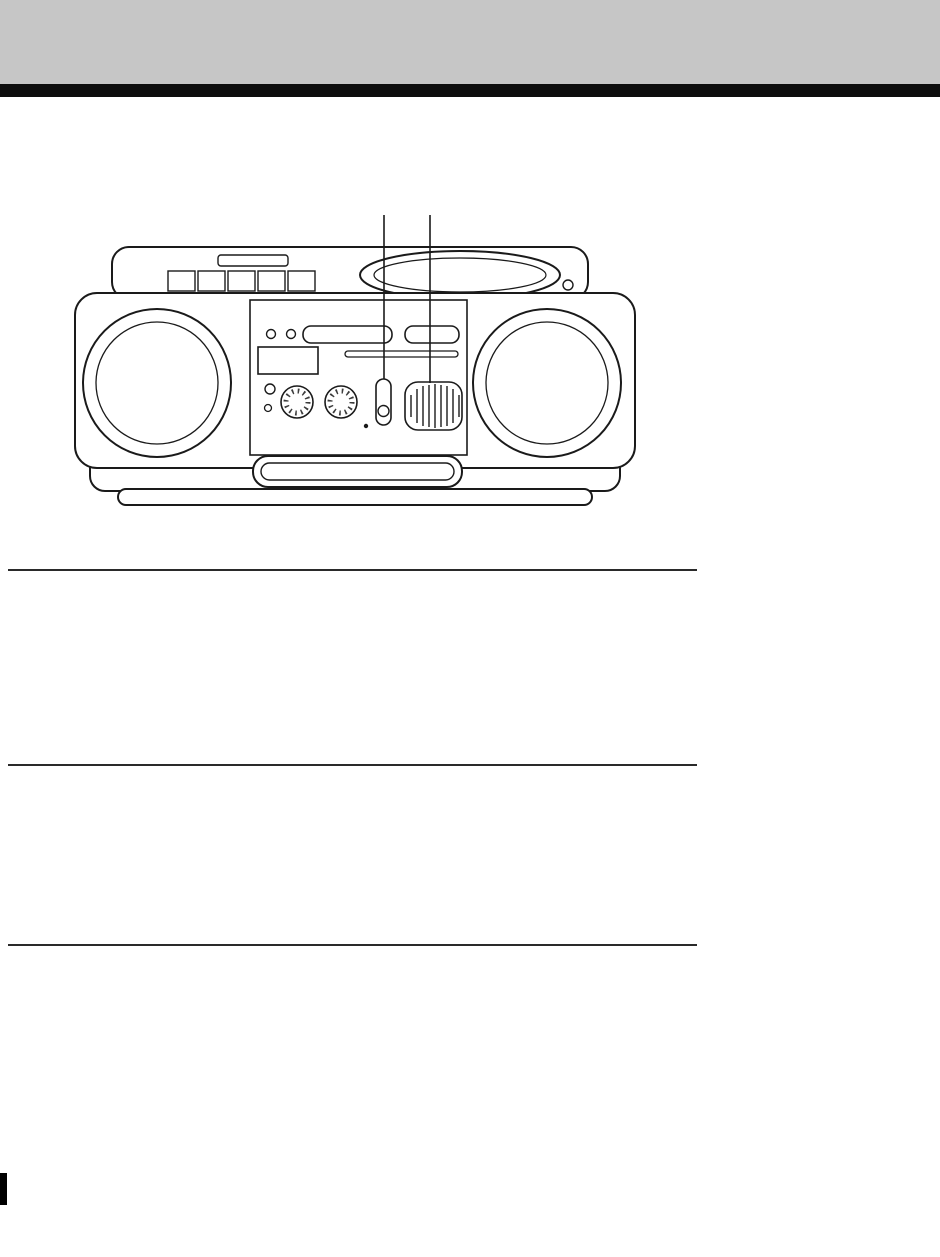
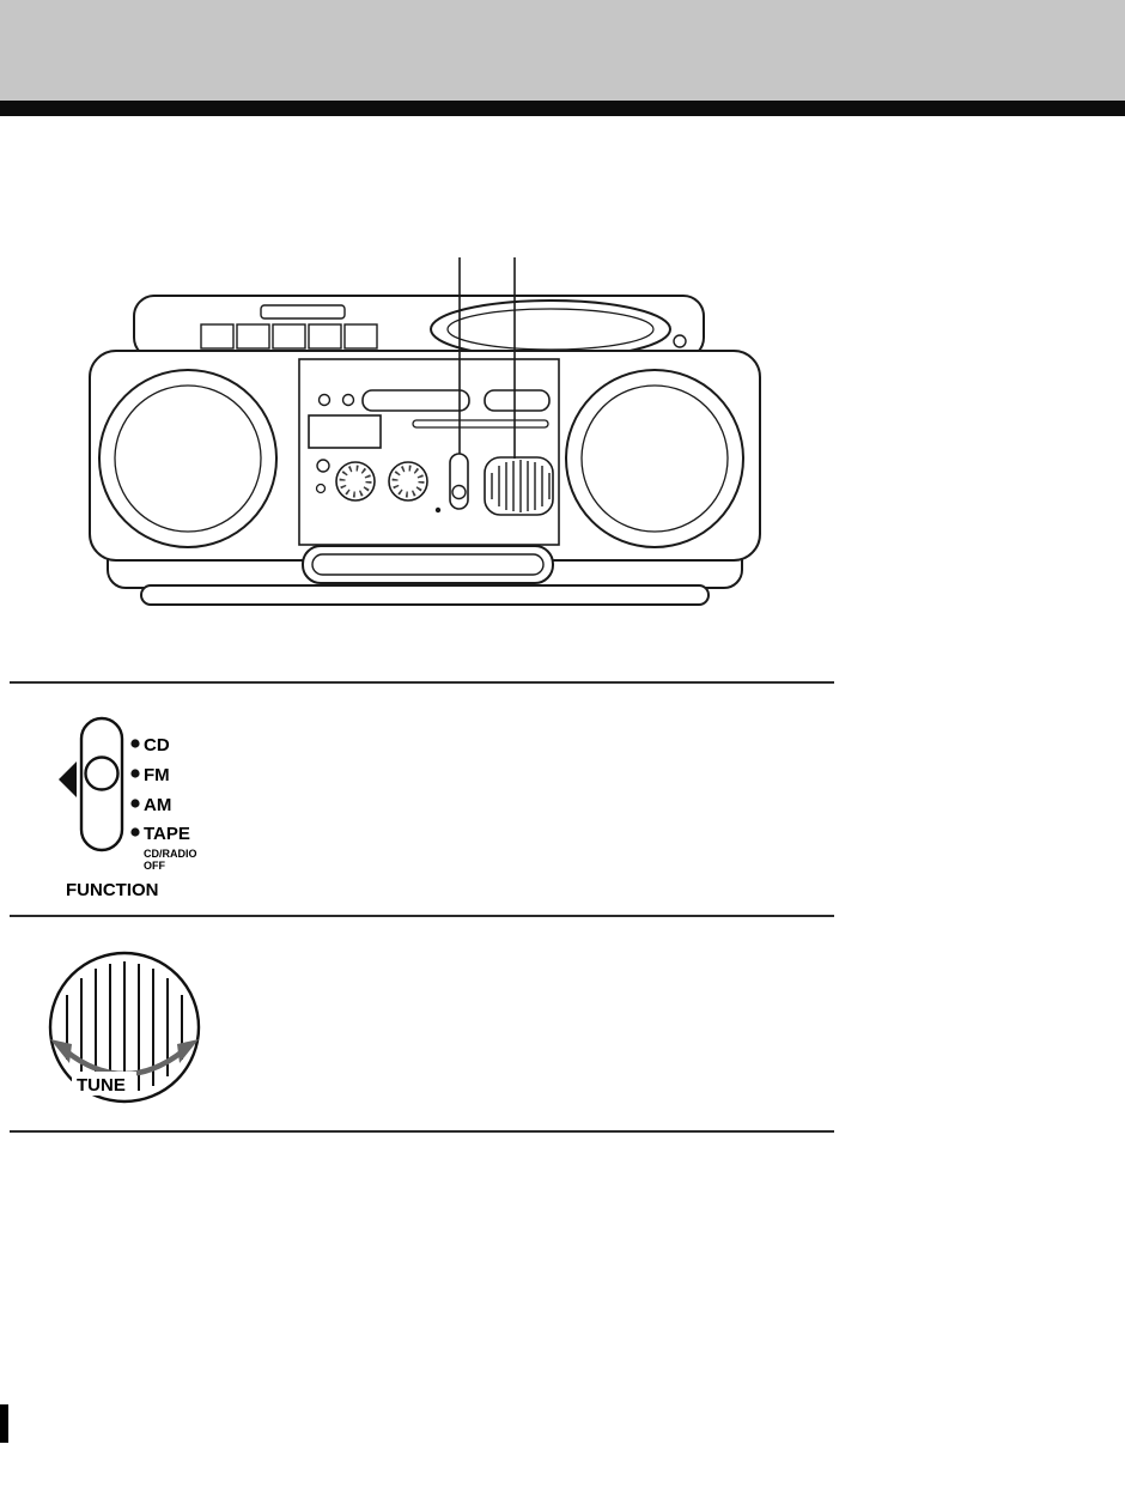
+ CD
+ FM
+ AM
+ TAPE
+ CD/RADIO
+ OFF
+ FUNCTION
+ TUNE
